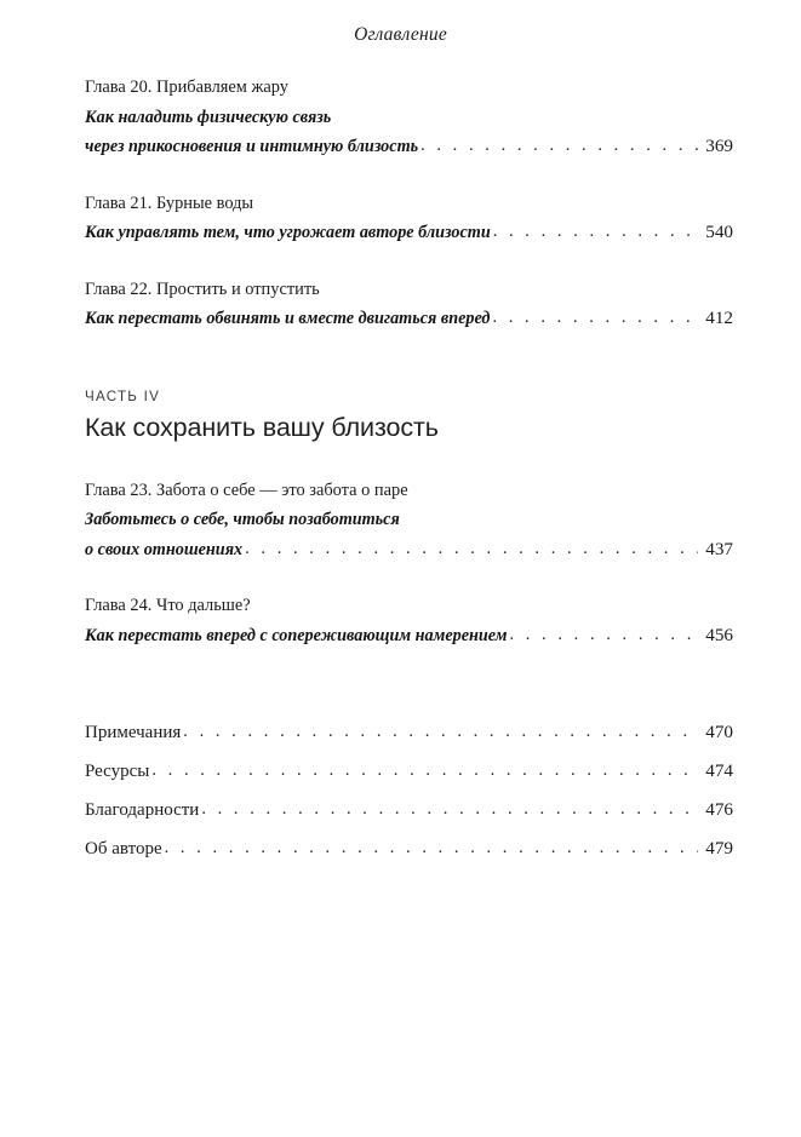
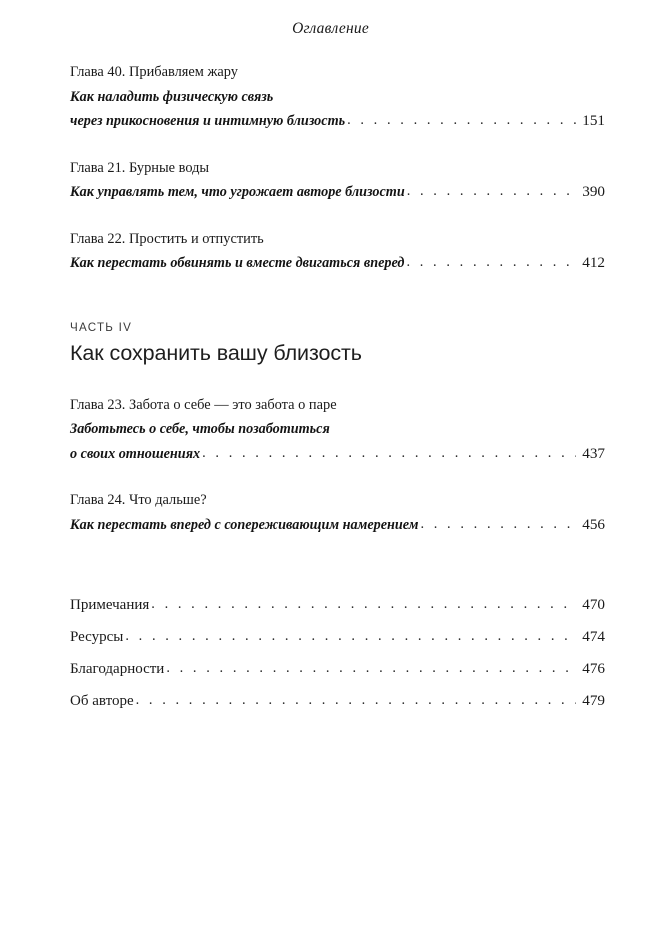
  Оглавление
- Глава 20. Прибавляем жару
+ Глава 40. Прибавляем жару
  Как наладить физическую связь
  через прикосновения и интимную близость
- 369
+ 151
  Глава 21. Бурные воды
  Как управлять тем, что угрожает авторе близости
- 540
+ 390
  Глава 22. Простить и отпустить
  Как перестать обвинять и вместе двигаться вперед
  412
  ЧАСТЬ IV
  Как сохранить вашу близость
  Глава 23. Забота о себе — это забота о паре
  Заботьтесь о себе, чтобы позаботиться
  о своих отношениях
  437
  Глава 24. Что дальше?
  Как перестать вперед с сопереживающим намерением
  456
  Примечания
  470
  Ресурсы
  474
  Благодарности
  476
  Об авторе
  479
